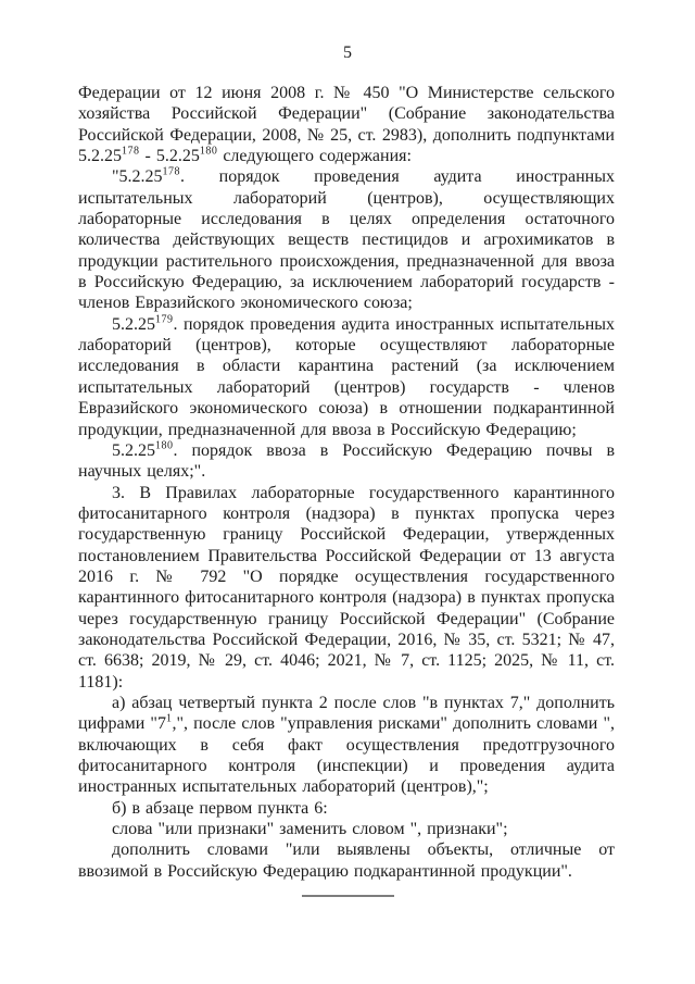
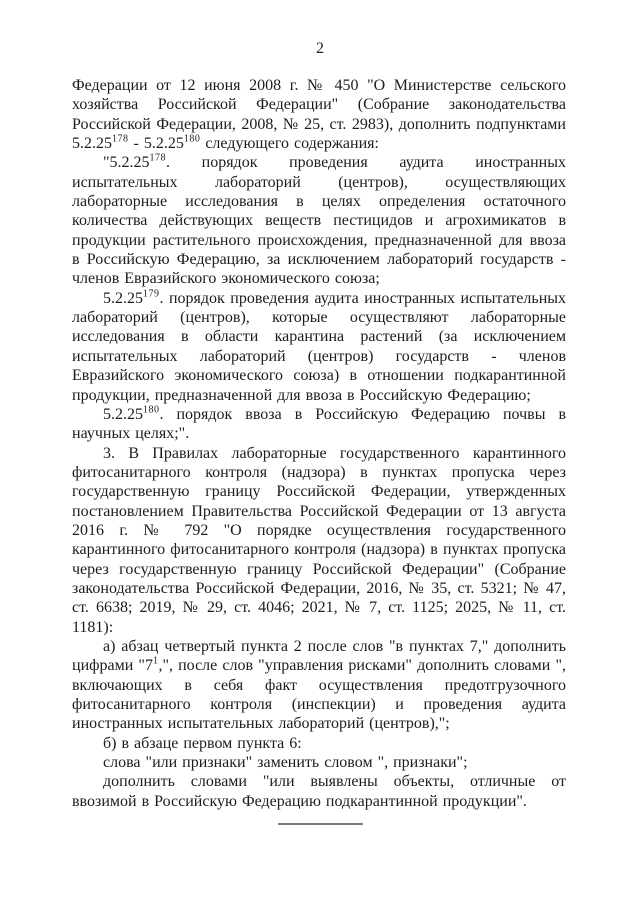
- 5
+ 2
  Федерации от 12 июня 2008 г. № 450 "О Министерстве сельского хозяйства Российской Федерации" (Собрание законодательства Российской Федерации, 2008, № 25, ст. 2983), дополнить подпунктами 5.2.25178 - 5.2.25180 следующего содержания:
  "5.2.25178. порядок проведения аудита иностранных испытательных лабораторий (центров), осуществляющих лабораторные исследования в целях определения остаточного количества действующих веществ пестицидов и агрохимикатов в продукции растительного происхождения, предназначенной для ввоза в Российскую Федерацию, за исключением лабораторий государств - членов Евразийского экономического союза;
  5.2.25179. порядок проведения аудита иностранных испытательных лабораторий (центров), которые осуществляют лабораторные исследования в области карантина растений (за исключением испытательных лабораторий (центров) государств - членов Евразийского экономического союза) в отношении подкарантинной продукции, предназначенной для ввоза в Российскую Федерацию;
  5.2.25180. порядок ввоза в Российскую Федерацию почвы в научных целях;".
  3. В Правилах лабораторные государственного карантинного фитосанитарного контроля (надзора) в пунктах пропуска через государственную границу Российской Федерации, утвержденных постановлением Правительства Российской Федерации от 13 августа 2016 г. № 792 "О порядке осуществления государственного карантинного фитосанитарного контроля (надзора) в пунктах пропуска через государственную границу Российской Федерации" (Собрание законодательства Российской Федерации, 2016, № 35, ст. 5321; № 47, ст. 6638; 2019, № 29, ст. 4046; 2021, № 7, ст. 1125; 2025, № 11, ст. 1181):
  а) абзац четвертый пункта 2 после слов "в пунктах 7," дополнить цифрами "71,", после слов "управления рисками" дополнить словами ", включающих в себя факт осуществления предотгрузочного фитосанитарного контроля (инспекции) и проведения аудита иностранных испытательных лабораторий (центров),";
  б) в абзаце первом пункта 6:
  слова "или признаки" заменить словом ", признаки";
  дополнить словами "или выявлены объекты, отличные от ввозимой в Российскую Федерацию подкарантинной продукции".
